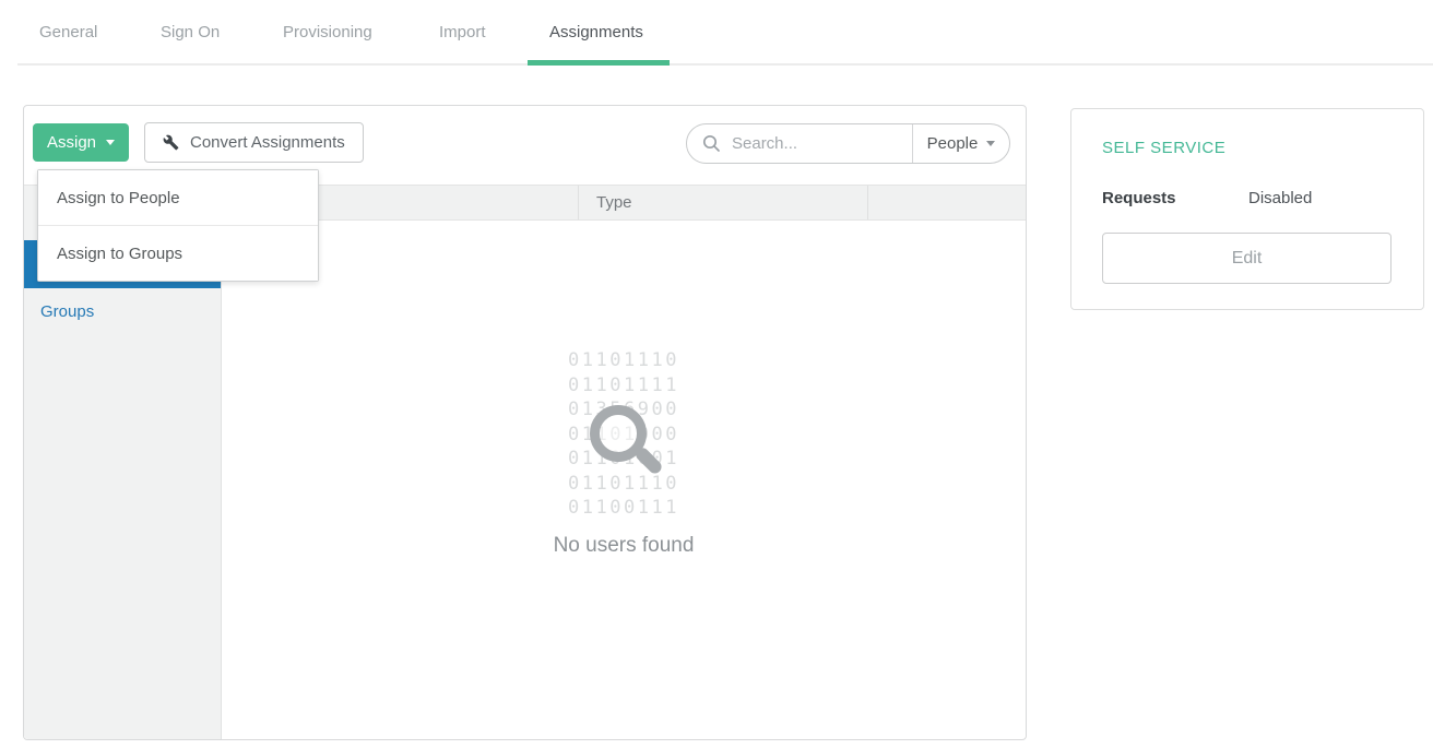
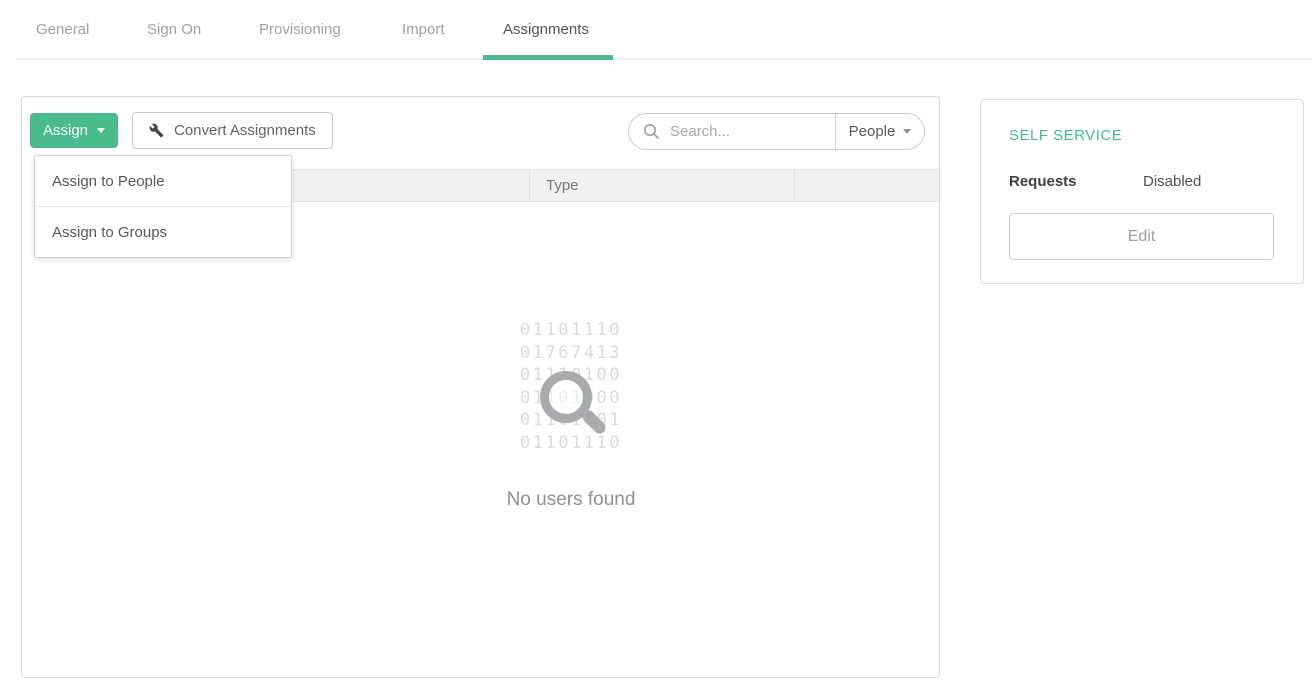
  General
  Sign On
  Provisioning
  Import
  Assignments
  Assign
  Convert Assignments
  Search...
  People
  Type
- Groups
  Assign to People
  Assign to Groups
  01101110
- 01101111
+ 01767413
- 01356900
+ 01110100
  01101000
  0110101
  01101110
- 01100111
  No users found
  SELF SERVICE
  Requests
  Disabled
  Edit
